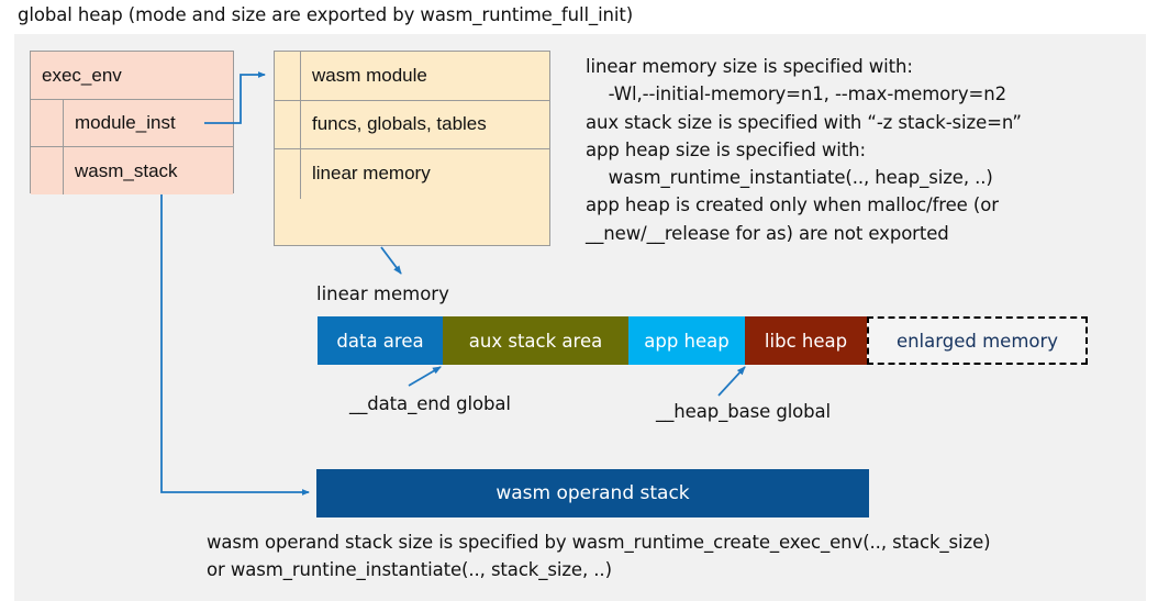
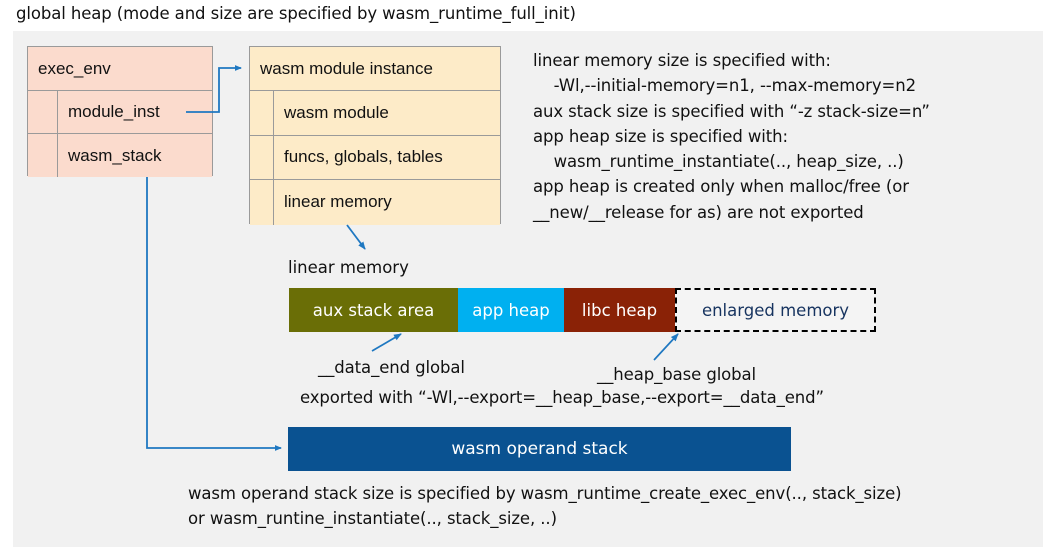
- global heap (mode and size are exported by wasm_runtime_full_init)
+ global heap (mode and size are specified by wasm_runtime_full_init)
  exec_env
  module_inst
  wasm_stack
+ wasm module instance
  wasm module
  funcs, globals, tables
  linear memory
  linear memory size is specified with:
  -Wl,--initial-memory=n1, --max-memory=n2
  aux stack size is specified with “-z stack-size=n”
  app heap size is specified with:
  wasm_runtime_instantiate(.., heap_size, ..)
  app heap is created only when malloc/free (or
  __new/__release for as) are not exported
  linear memory
- data area
  aux stack area
  app heap
  libc heap
  enlarged memory
  wasm operand stack
  __data_end global
  __heap_base global
+ exported with “-Wl,--export=__heap_base,--export=__data_end”
  wasm operand stack size is specified by wasm_runtime_create_exec_env(.., stack_size)
  or wasm_runtine_instantiate(.., stack_size, ..)
